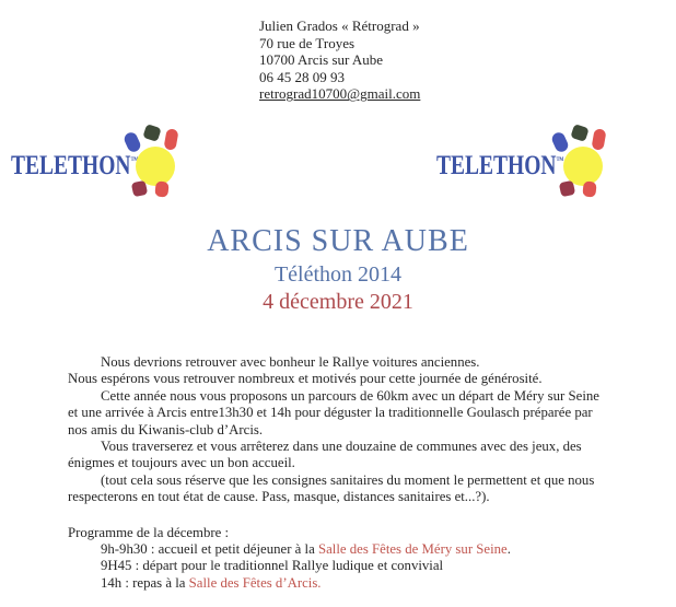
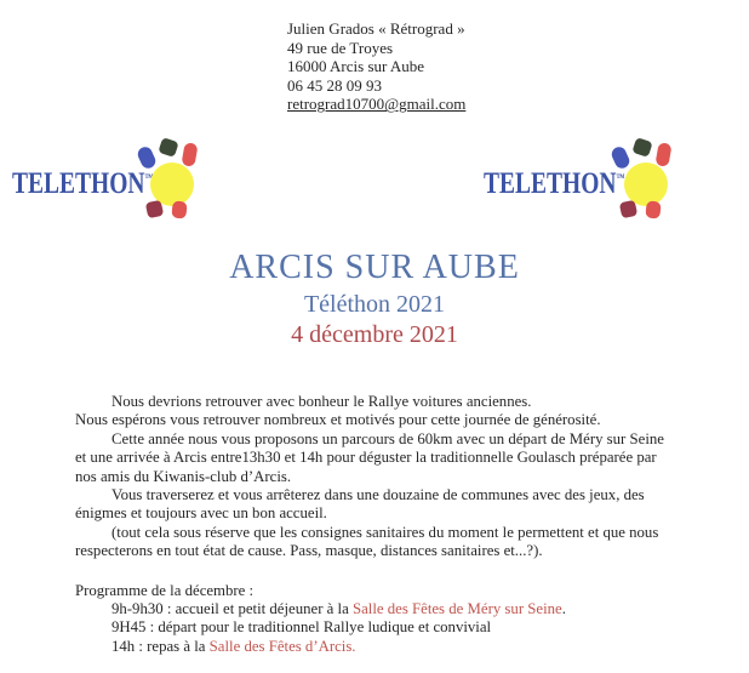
  Julien Grados « Rétrograd »
- 70 rue de Troyes
+ 49 rue de Troyes
- 10700 Arcis sur Aube
+ 16000 Arcis sur Aube
  06 45 28 09 93
  retrograd10700@gmail.com
  TELETHON™
  TELETHON™
  ARCIS SUR AUBE
- Téléthon 2014
+ Téléthon 2021
  4 décembre 2021
  Nous devrions retrouver avec bonheur le Rallye voitures anciennes.
  Nous espérons vous retrouver nombreux et motivés pour cette journée de générosité.
  Cette année nous vous proposons un parcours de 60km avec un départ de Méry sur Seine
  et une arrivée à Arcis entre13h30 et 14h pour déguster la traditionnelle Goulasch préparée par
  nos amis du Kiwanis-club d’Arcis.
  Vous traverserez et vous arrêterez dans une douzaine de communes avec des jeux, des
  énigmes et toujours avec un bon accueil.
  (tout cela sous réserve que les consignes sanitaires du moment le permettent et que nous
  respecterons en tout état de cause. Pass, masque, distances sanitaires et...?).
  Programme de la décembre :
  9h-9h30 : accueil et petit déjeuner à la Salle des Fêtes de Méry sur Seine.
  9H45 : départ pour le traditionnel Rallye ludique et convivial
  14h : repas à la Salle des Fêtes d’Arcis.
